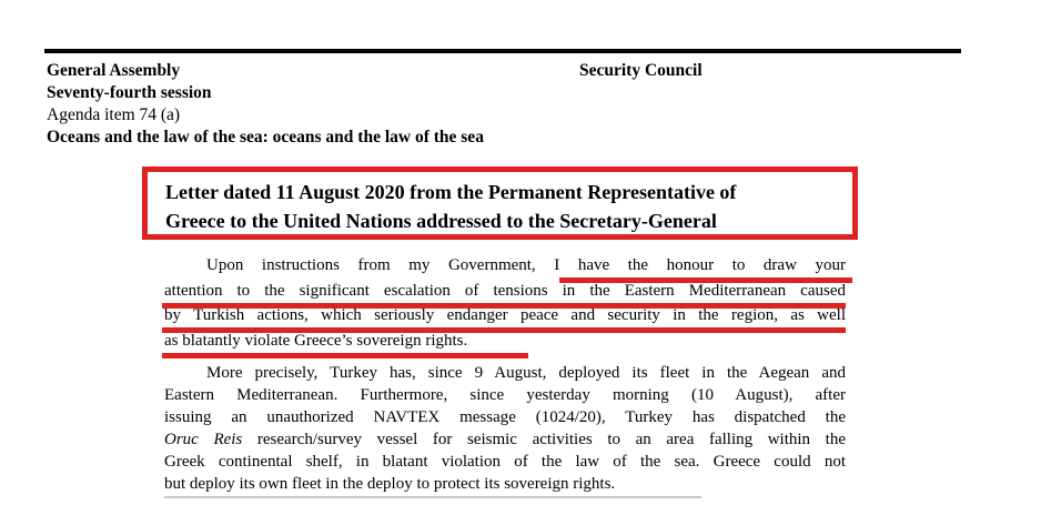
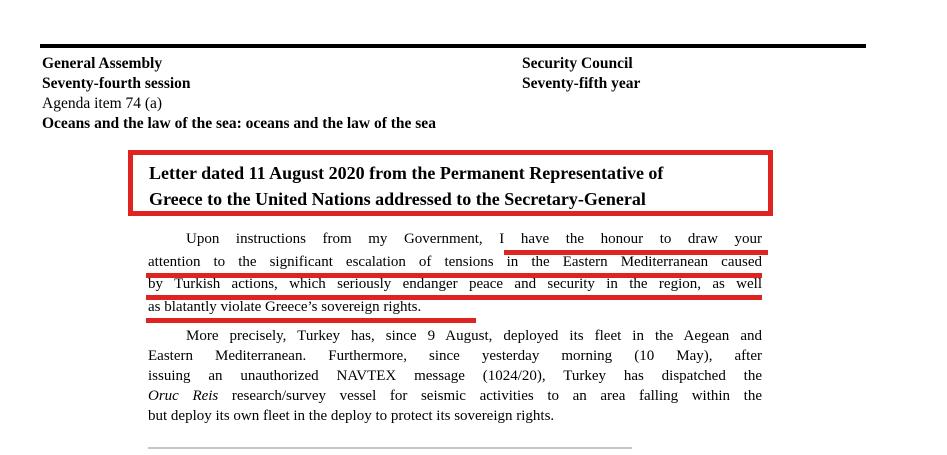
  General Assembly
  Seventy-fourth session
  Agenda item 74 (a)
  Oceans and the law of the sea: oceans and the law of the sea
  Security Council
+ Seventy-fifth year
  Letter dated 11 August 2020 from the Permanent Representative of
  Greece to the United Nations addressed to the Secretary-General
  Upon instructions from my Government, I have the honour to draw your
  attention to the significant escalation of tensions in the Eastern Mediterranean caused
  by Turkish actions, which seriously endanger peace and security in the region, as well
  as blatantly violate Greece’s sovereign rights.
  More precisely, Turkey has, since 9 August, deployed its fleet in the Aegean and
- Eastern Mediterranean. Furthermore, since yesterday morning (10 August), after
+ Eastern Mediterranean. Furthermore, since yesterday morning (10 May), after
  issuing an unauthorized NAVTEX message (1024/20), Turkey has dispatched the
  Oruc Reis research/survey vessel for seismic activities to an area falling within the
- Greek continental shelf, in blatant violation of the law of the sea. Greece could not
  but deploy its own fleet in the deploy to protect its sovereign rights.
